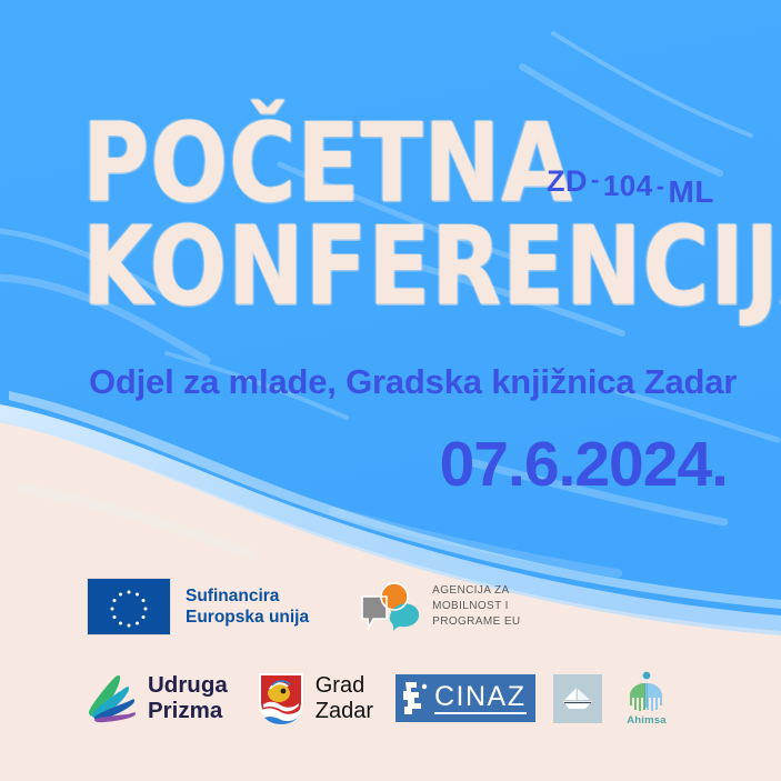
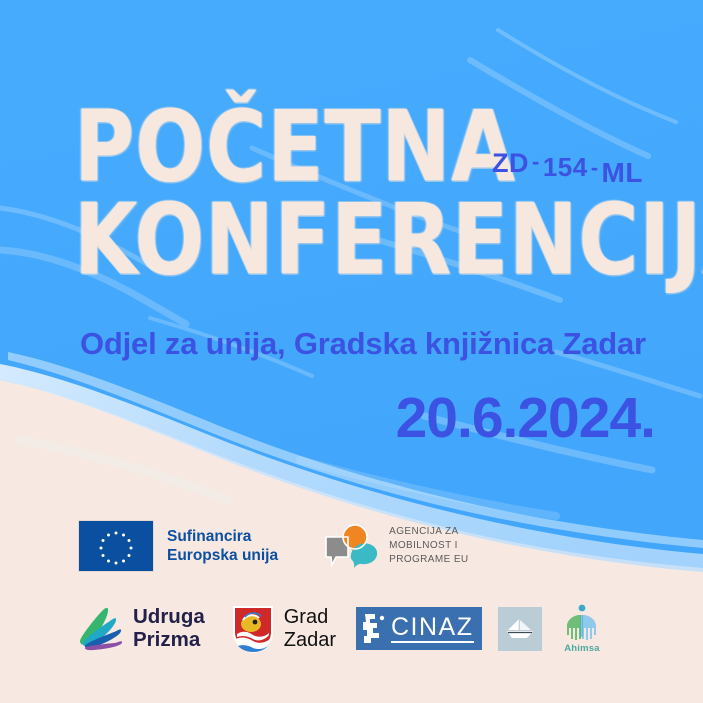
  POČETNA
  KONFERENCIJ
- ZD-104-ML
+ ZD-154-ML
- Odjel za mlade, Gradska knjižnica Zadar
+ Odjel za unija, Gradska knjižnica Zadar
- 07.6.2024.
+ 20.6.2024.
  Sufinancira
  Europska unija
  AGENCIJA ZA
  MOBILNOST I
  PROGRAME EU
  Udruga
  Prizma
  Grad
  Zadar
  CINAZ
  Ahimsa
